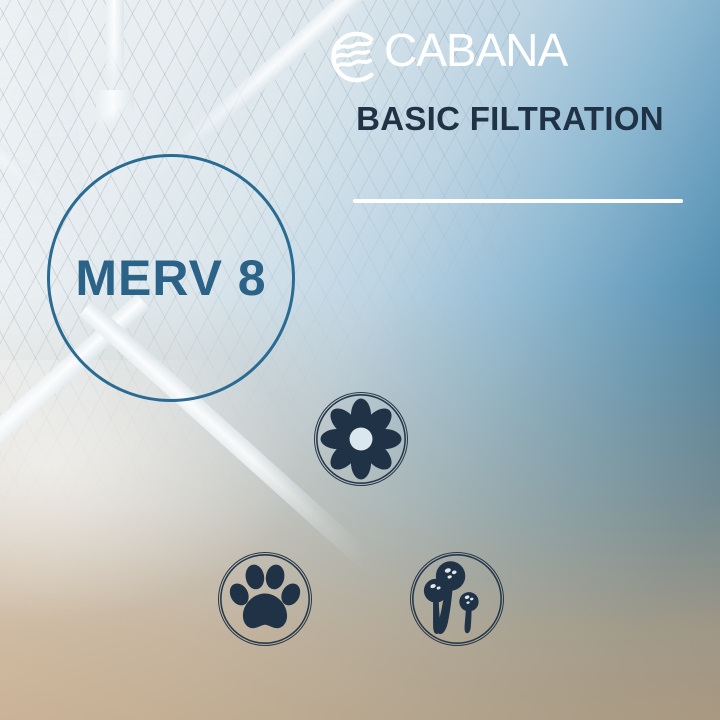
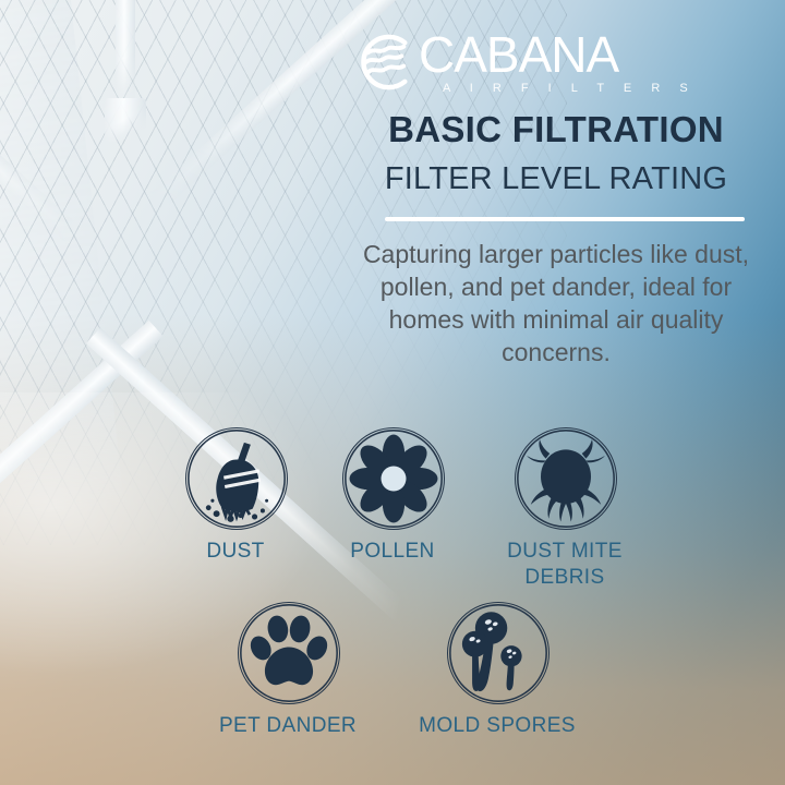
- MERV 8
  CABANA
+ A I R F I L T E R S
  BASIC FILTRATION
+ FILTER LEVEL RATING
+ Capturing larger particles like dust, pollen, and pet dander, ideal for homes with minimal air quality concerns.
+ DUST
+ POLLEN
+ DUST MITE
+ DEBRIS
+ PET DANDER
+ MOLD SPORES
